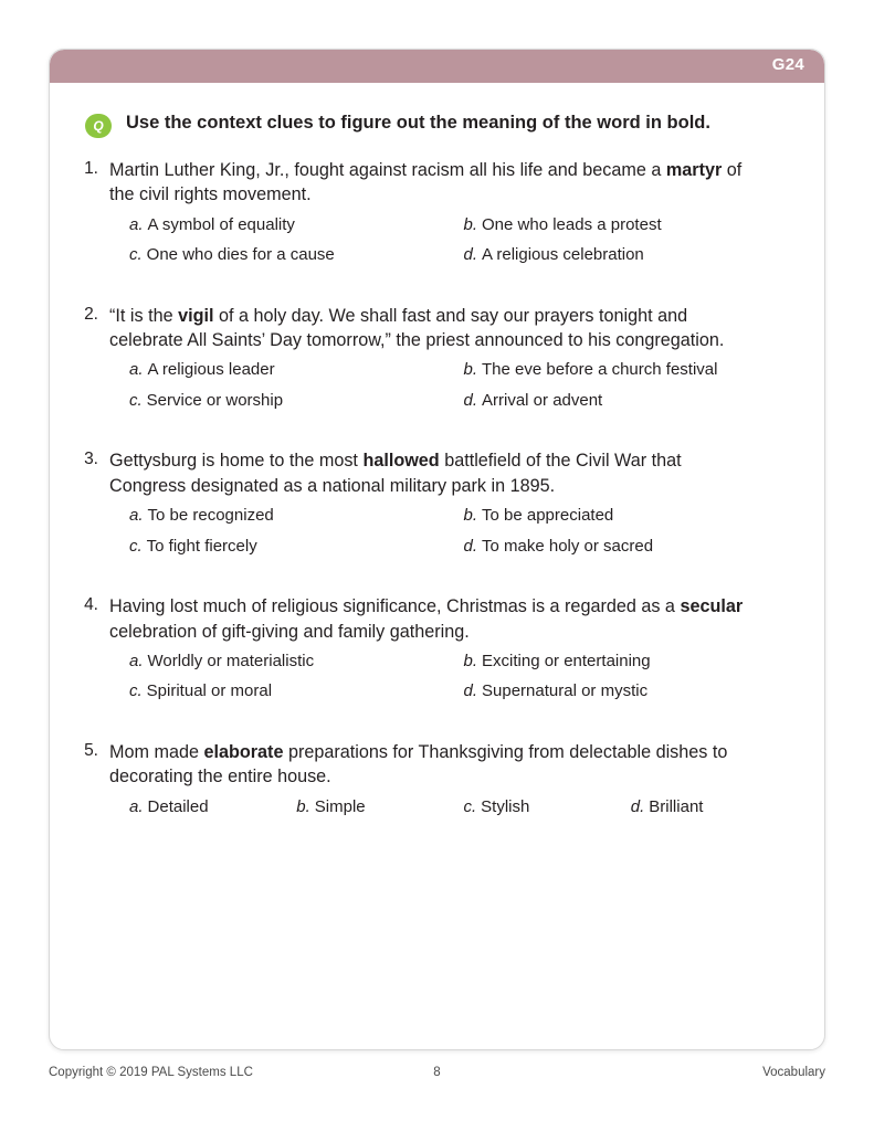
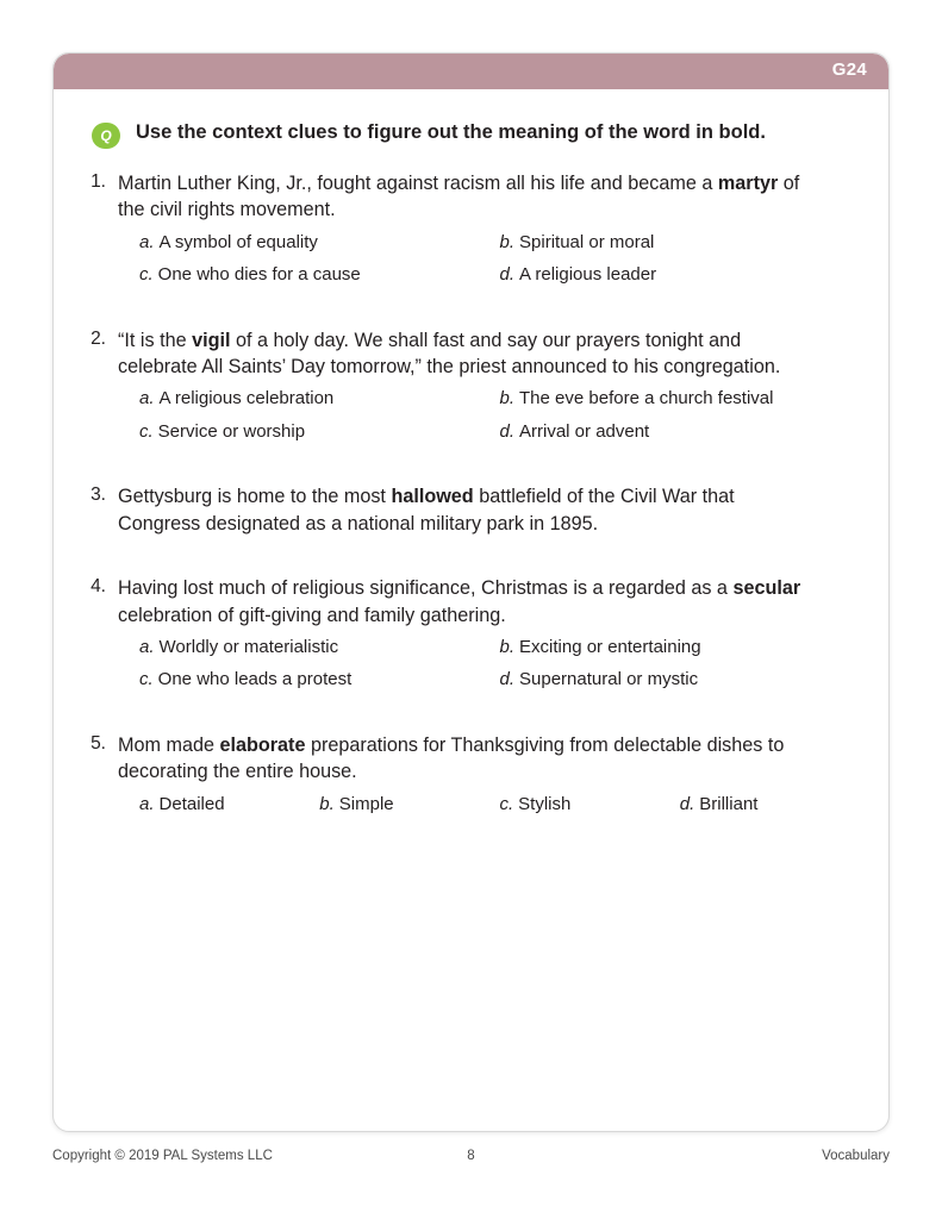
  G24
  Q
  Use the context clues to figure out the meaning of the word in bold.
  1.
  Martin Luther King, Jr., fought against racism all his life and became a martyr of the civil rights movement.
  a. A symbol of equality
- b. One who leads a protest
+ b. Spiritual or moral
  c. One who dies for a cause
- d. A religious celebration
+ d. A religious leader
  2.
  “It is the vigil of a holy day. We shall fast and say our prayers tonight and celebrate All Saints’ Day tomorrow,” the priest announced to his congregation.
- a. A religious leader
+ a. A religious celebration
  b. The eve before a church festival
  c. Service or worship
  d. Arrival or advent
  3.
  Gettysburg is home to the most hallowed battlefield of the Civil War that Congress designated as a national military park in 1895.
- a. To be recognized
- b. To be appreciated
- c. To fight fiercely
- d. To make holy or sacred
  4.
  Having lost much of religious significance, Christmas is a regarded as a secular celebration of gift-giving and family gathering.
  a. Worldly or materialistic
  b. Exciting or entertaining
- c. Spiritual or moral
+ c. One who leads a protest
  d. Supernatural or mystic
  5.
  Mom made elaborate preparations for Thanksgiving from delectable dishes to decorating the entire house.
  a. Detailed
  b. Simple
  c. Stylish
  d. Brilliant
  Copyright © 2019 PAL Systems LLC
  8
  Vocabulary
